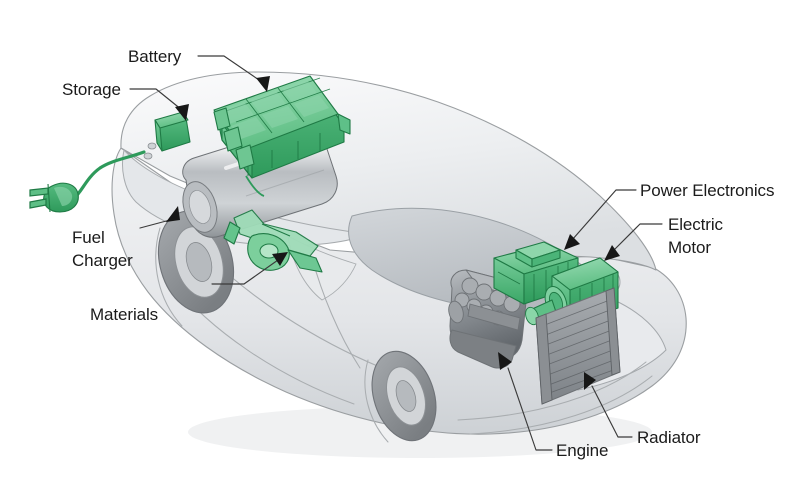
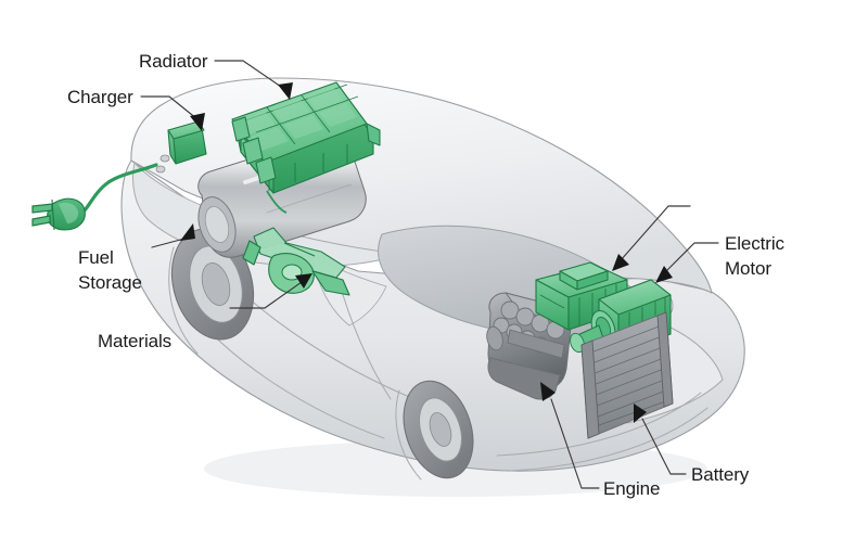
- Battery
+ Radiator
- Storage
+ Charger
  Fuel
- Charger
+ Storage
  Materials
- Power Electronics
  Electric
  Motor
  Engine
- Radiator
+ Battery
